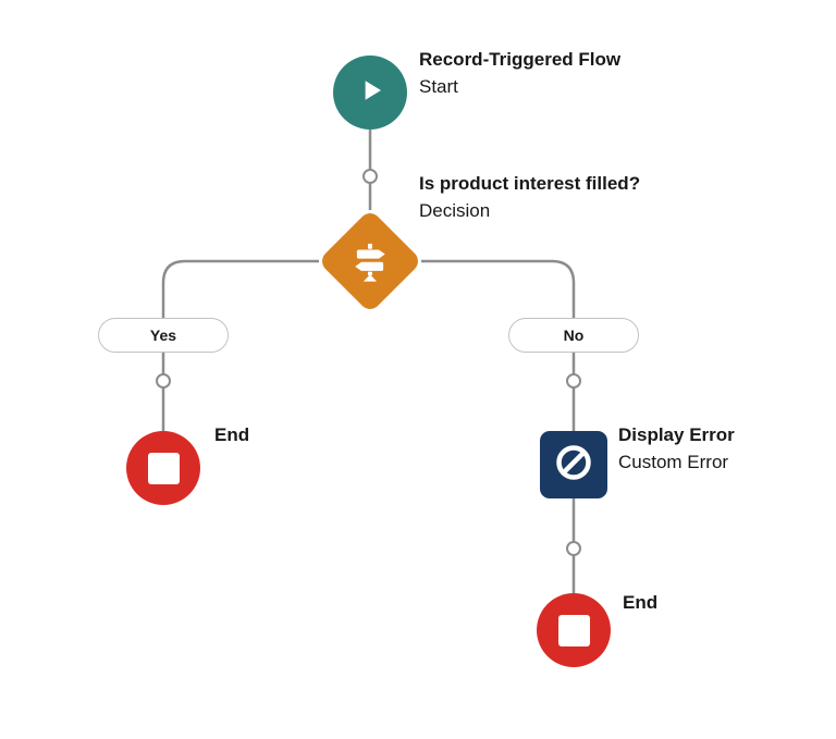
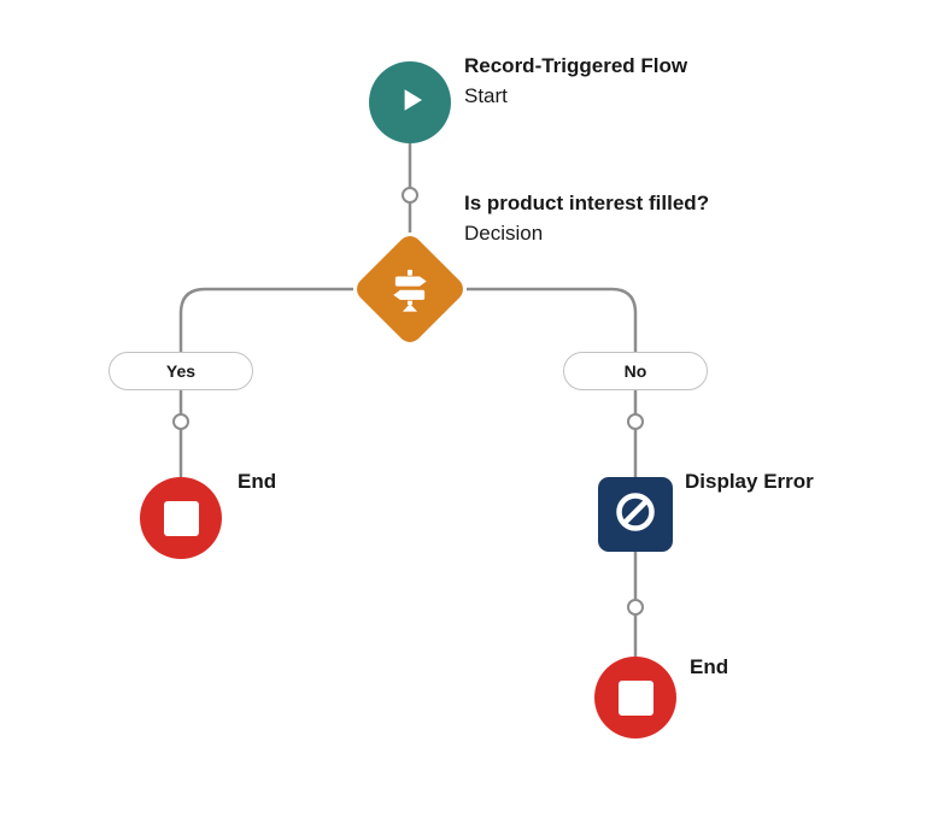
  Record-Triggered Flow
  Start
  Is product interest filled?
  Decision
  Yes
  No
  End
  Display Error
- Custom Error
  End
